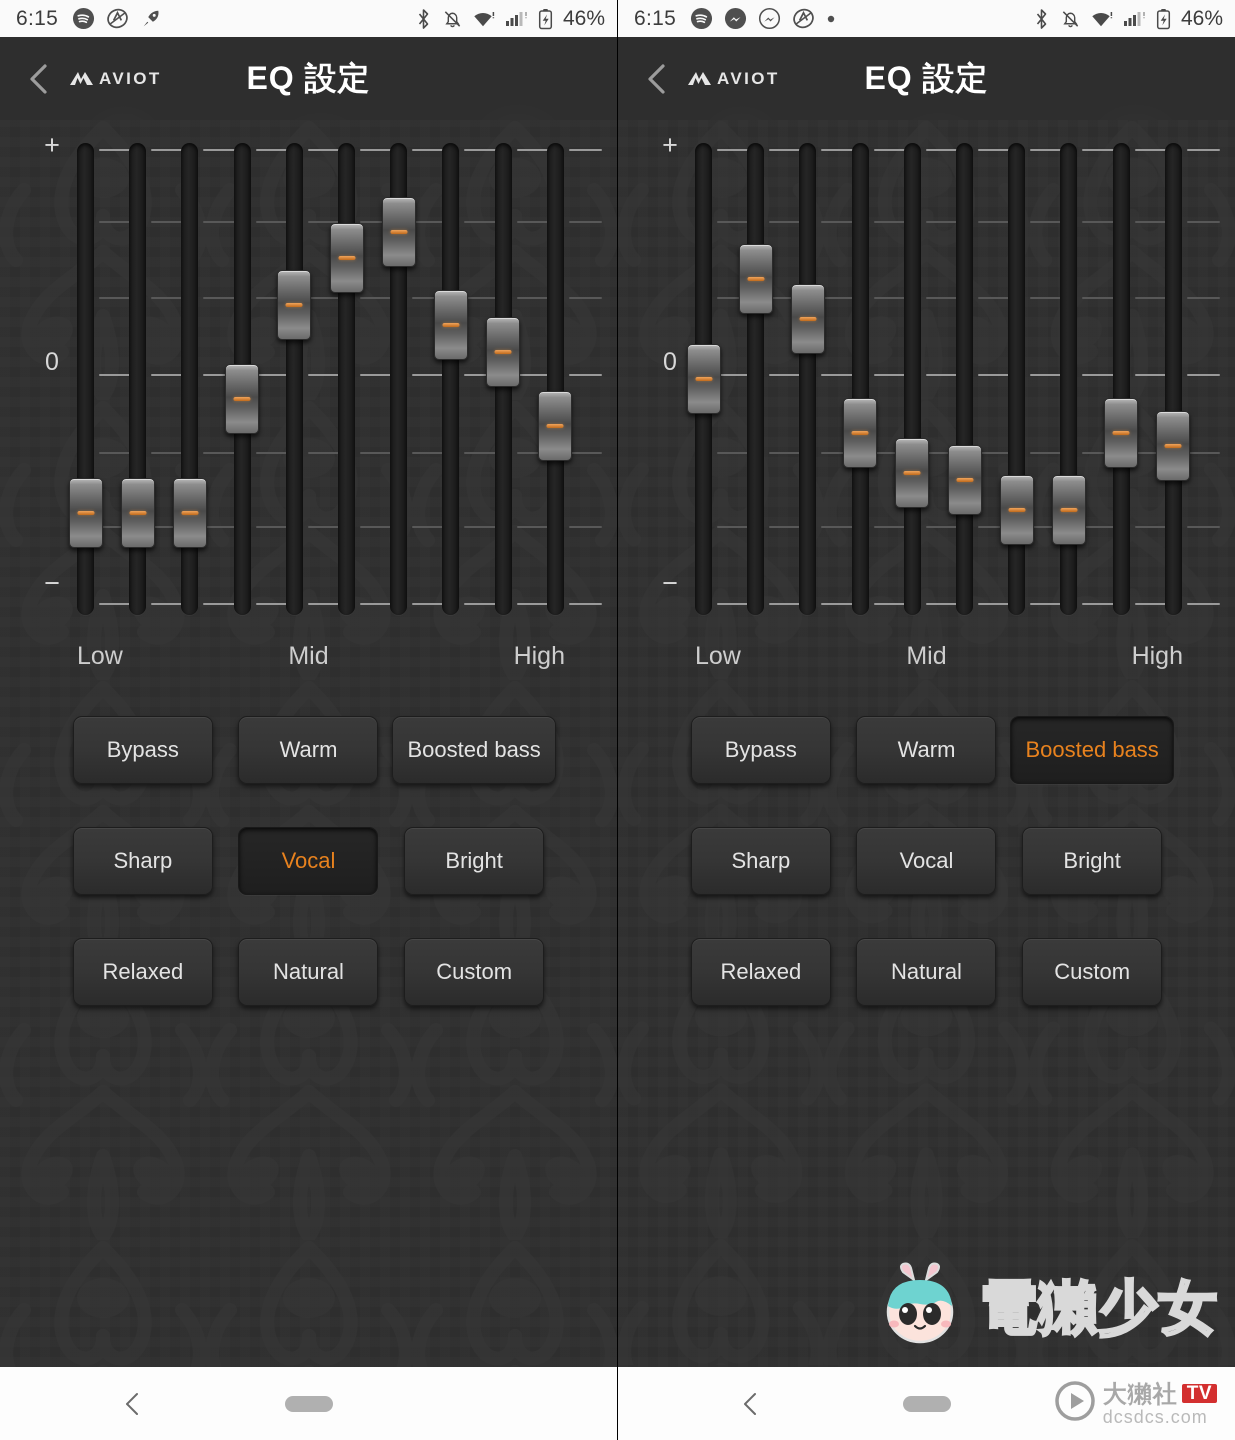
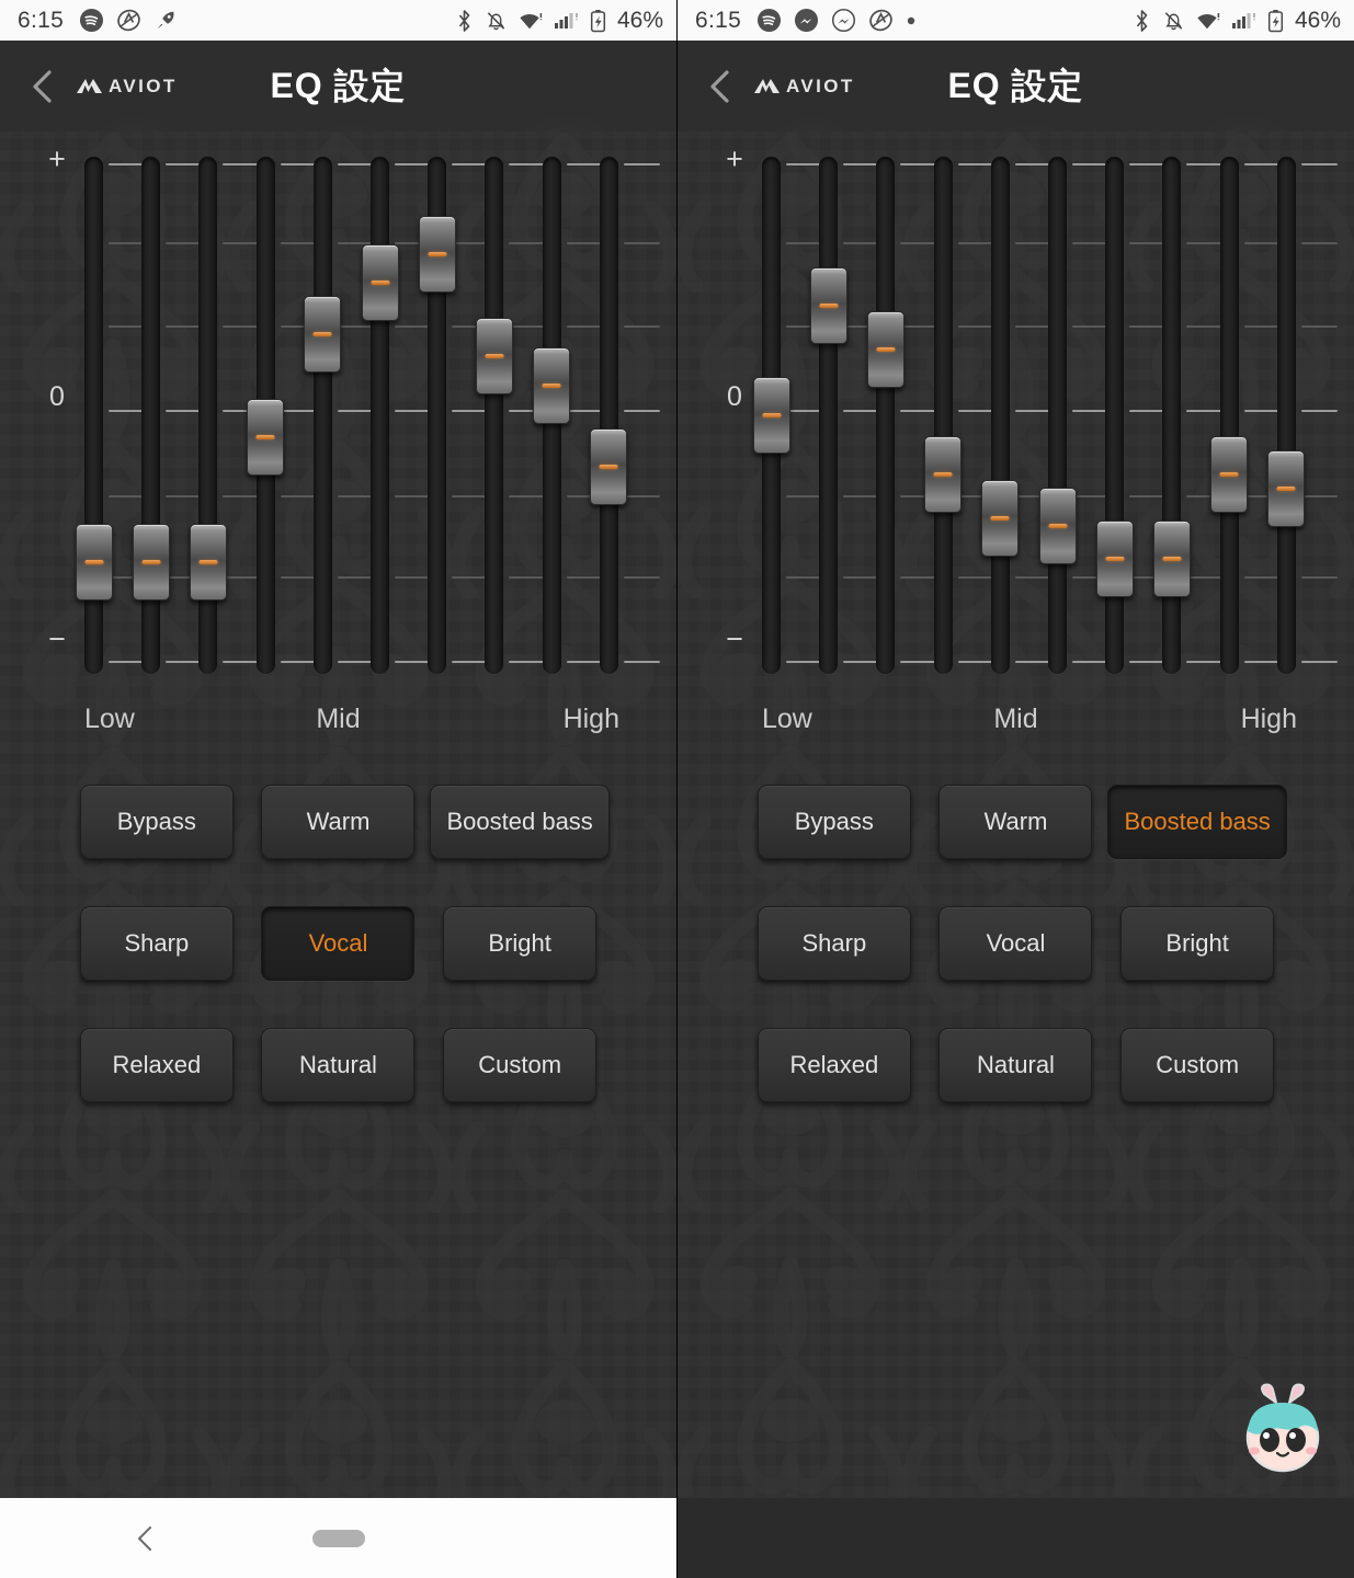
  6:15
  46%
  AVIOT
  EQ 設定
  +
  0
  −
  Low
  Mid
  High
  Bypass
  Warm
  Boosted bass
  Sharp
  Vocal
  Bright
  Relaxed
  Natural
  Custom
  6:15
  46%
  AVIOT
  EQ 設定
  +
  0
  −
  Low
  Mid
  High
  Bypass
  Warm
  Boosted bass
  Sharp
  Vocal
  Bright
  Relaxed
  Natural
  Custom
- 電獺少女
- 大獺社
- TV
- dcsdcs.com
